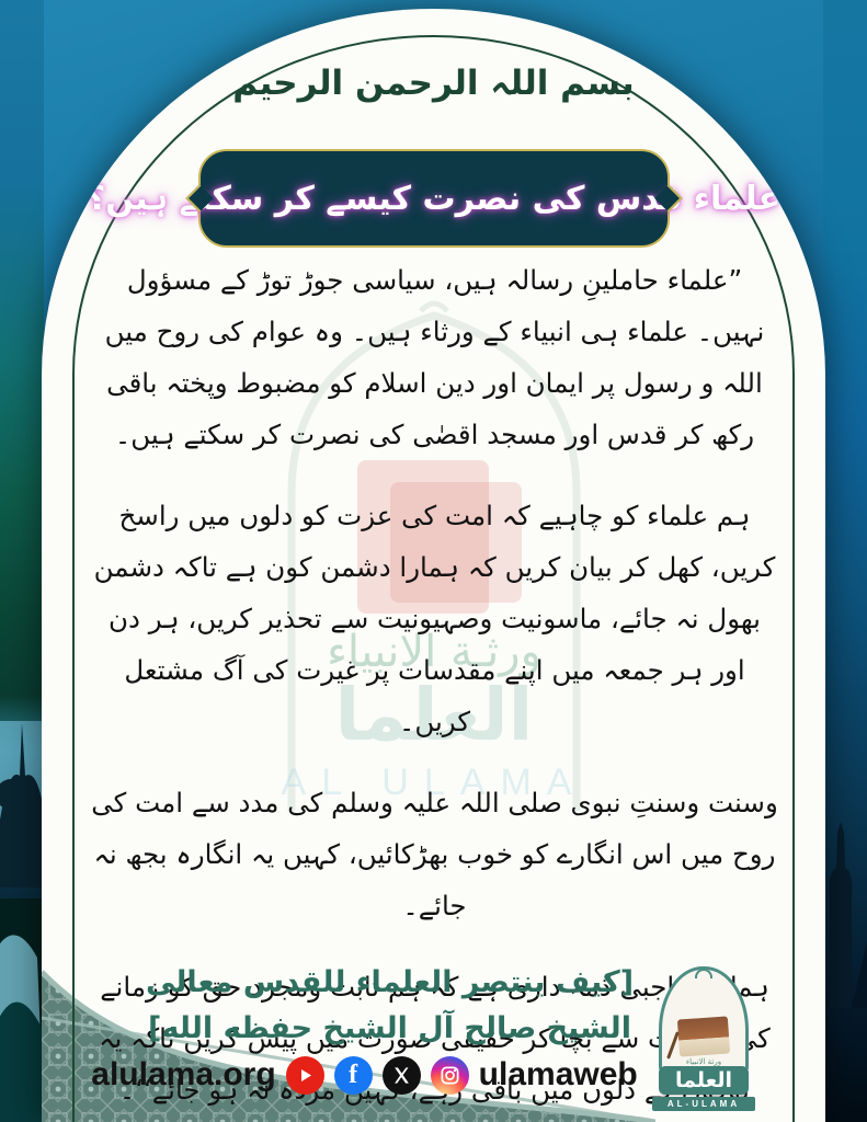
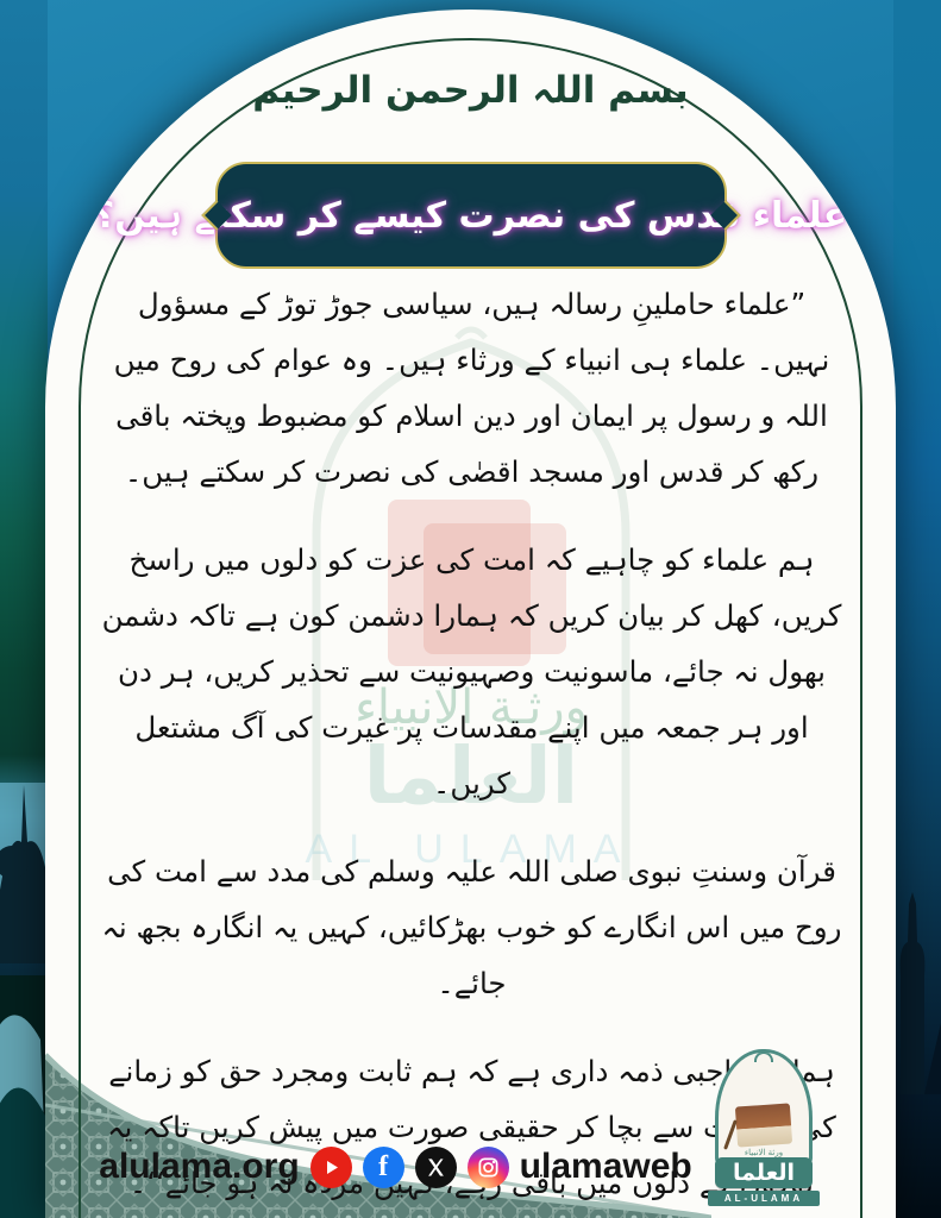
  ورثـة الانبياء
  العلما
  AL ULAMA
  بسم اللہ الرحمن الرحیم
  علماءدس کی نصرت کیسے کر سک ہیں؟
  ”علماء حاملینِ رسالہ ہیں، سیاسی جوڑ توڑ کے مسؤول نہیں۔ علماء ہی انبیاء کے ورثاء ہیں۔ وہ عوام کی روح میں اللہ و رسول پر ایمان اور دین اسلام کو مضبوط وپختہ باقی رکھ کر قدس اور مسجد اقصٰی کی نصرت کر سکتے ہیں۔
  ہم علماء کو چاہیے کہ امت کی عزت کو دلوں میں راسخ کریں، کھل کر بیان کریں کہ ہمارا دشمن کون ہے تاکہ دشمن بھول نہ جائے، ماسونیت وصہیونیت سے تحذیر کریں، ہر دن اور ہر جمعہ میں اپنے مقدسات پر غیرت کی آگ مشتعل کریں۔
- وسنت وسنتِ نبوی صلی اللہ علیہ وسلم کی مدد سے امت کی روح میں اس انگارے کو خوب بھڑکائیں، کہیں یہ انگارہ بجھ نہ جائے۔
+ قرآن وسنتِ نبوی صلی اللہ علیہ وسلم کی مدد سے امت کی روح میں اس انگارے کو خوب بھڑکائیں، کہیں یہ انگارہ بجھ نہ جائے۔
  ہمجبی ذمہ داری ہے کہ ہم ثابت ومجرد حق کو زمانے ک سے بچا کر حقیقی صورت میں پیش کریں تاکہ یہے دلوں میں باقیےہی مہ نہ ہو جائے‘‘۔
- [كيف ينتصر العلماء للقدس معالى
- الشيخ صالح آل الشيخ حفظه الله]
  alulama.org
  f
  ulamaweb
  ورثة الانبياء
  العلما
  AL-ULAMA
